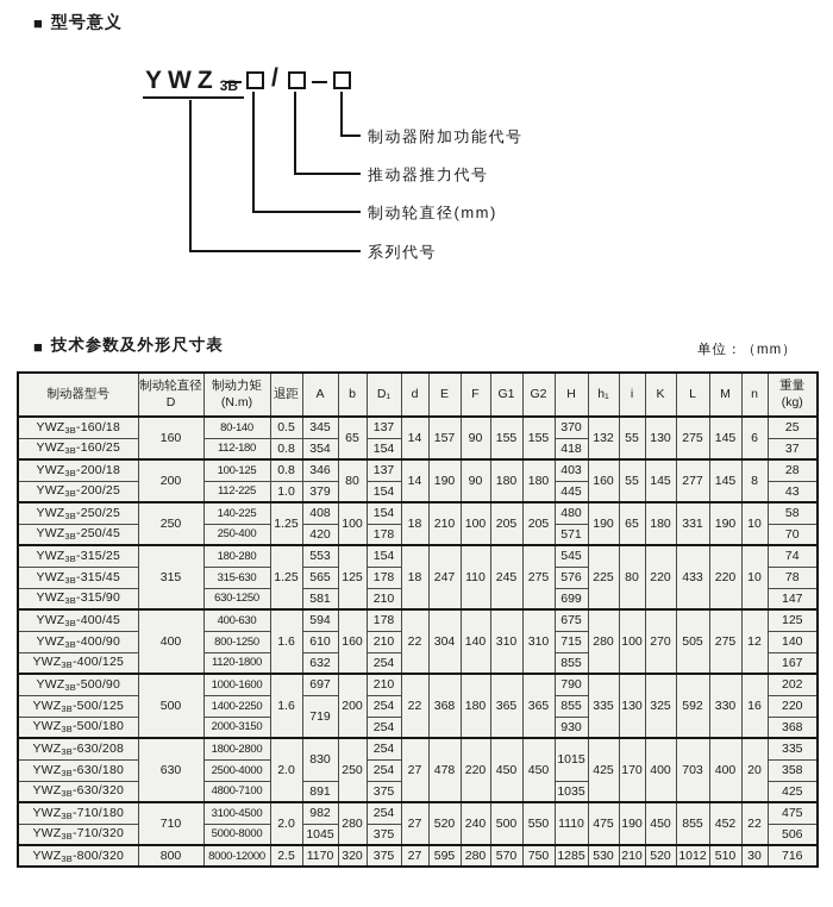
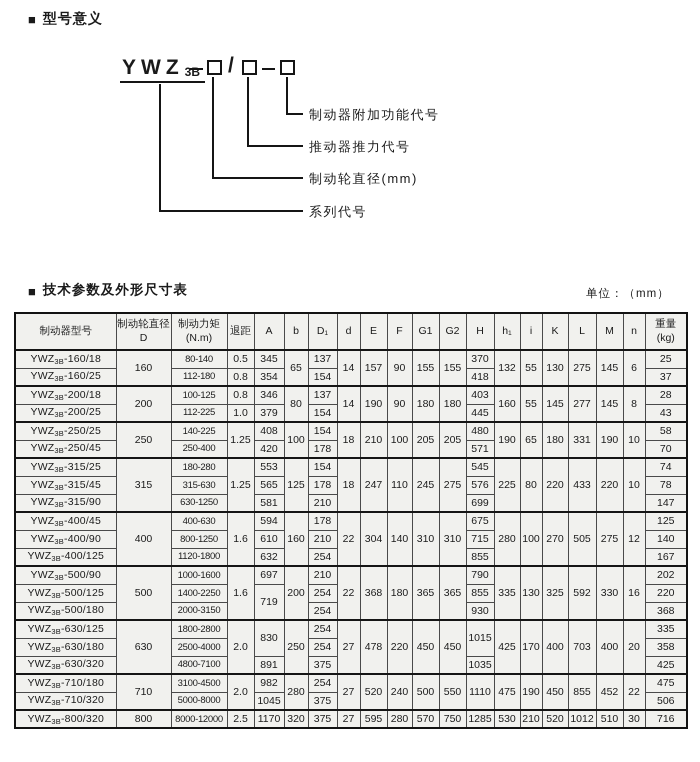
  ■
  型号意义
  YWZ
  3B
  /
  制动器附加功能代号
  推动器推力代号
  制动轮直径(mm)
  系列代号
  ■
  技术参数及外形尺寸表
  单位：（mm）
  制动器型号	制动轮直径D	制动力矩(N.m)	退距	A	b	D₁	d	E	F	G1	G2	H	h₁	i	K	L	M	n	重量(kg)
  YWZ3B-160/18	160	80-140	0.5	345	65	137	14	157	90	155	155	370	132	55	130	275	145	6	25
  YWZ3B-160/25	112-180	0.8	354	154	418	37
  YWZ3B-200/18	200	100-125	0.8	346	80	137	14	190	90	180	180	403	160	55	145	277	145	8	28
  YWZ3B-200/25	112-225	1.0	379	154	445	43
  YWZ3B-250/25	250	140-225	1.25	408	100	154	18	210	100	205	205	480	190	65	180	331	190	10	58
  YWZ3B-250/45	250-400	420	178	571	70
  YWZ3B-315/25	315	180-280	1.25	553	125	154	18	247	110	245	275	545	225	80	220	433	220	10	74
  YWZ3B-315/45	315-630	565	178	576	78
  YWZ3B-315/90	630-1250	581	210	699	147
  YWZ3B-400/45	400	400-630	1.6	594	160	178	22	304	140	310	310	675	280	100	270	505	275	12	125
  YWZ3B-400/90	800-1250	610	210	715	140
  YWZ3B-400/125	1120-1800	632	254	855	167
  YWZ3B-500/90	500	1000-1600	1.6	697	200	210	22	368	180	365	365	790	335	130	325	592	330	16	202
  YWZ3B-500/125	1400-2250	719	254	855	220
  YWZ3B-500/180	2000-3150	254	930	368
- YWZ3B-630/208	630	1800-2800	2.0	830	250	254	27	478	220	450	450	1015	425	170	400	703	400	20	335
+ YWZ3B-630/125	630	1800-2800	2.0	830	250	254	27	478	220	450	450	1015	425	170	400	703	400	20	335
  YWZ3B-630/180	2500-4000	254	358
  YWZ3B-630/320	4800-7100	891	375	1035	425
  YWZ3B-710/180	710	3100-4500	2.0	982	280	254	27	520	240	500	550	1110	475	190	450	855	452	22	475
  YWZ3B-710/320	5000-8000	1045	375	506
  YWZ3B-800/320	800	8000-12000	2.5	1170	320	375	27	595	280	570	750	1285	530	210	520	1012	510	30	716
